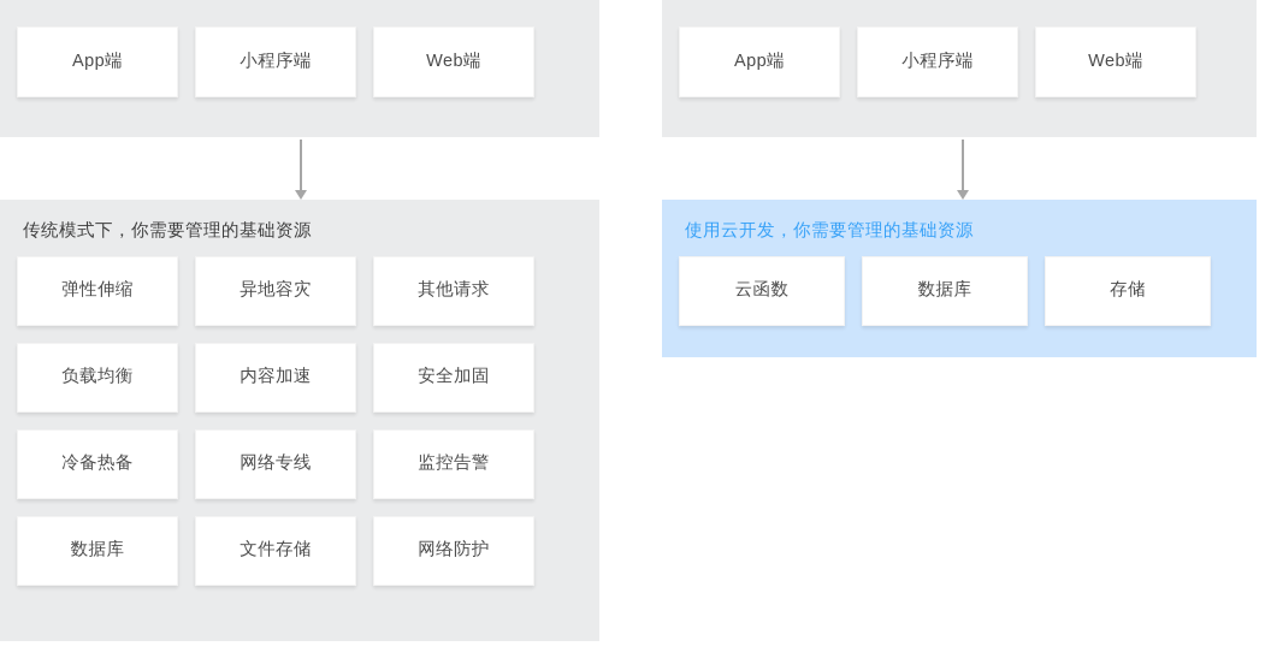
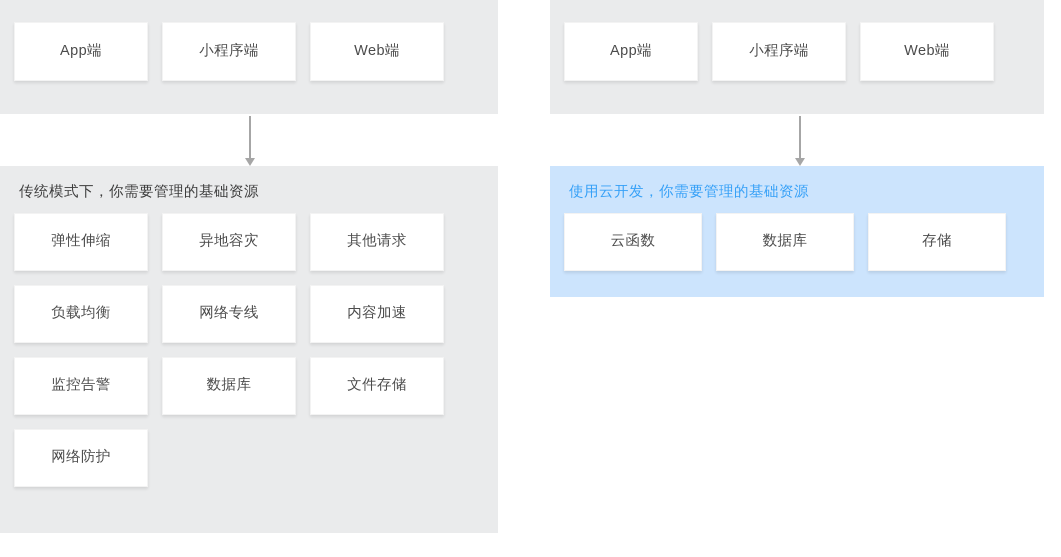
  App端
  小程序端
  Web端
  传统模式下，你需要管理的基础资源
  弹性伸缩
  异地容灾
  其他请求
  负载均衡
- 内容加速
+ 网络专线
- 安全加固
- 冷备热备
- 网络专线
+ 内容加速
  监控告警
  数据库
  文件存储
  网络防护
  App端
  小程序端
  Web端
  使用云开发，你需要管理的基础资源
  云函数
  数据库
  存储
